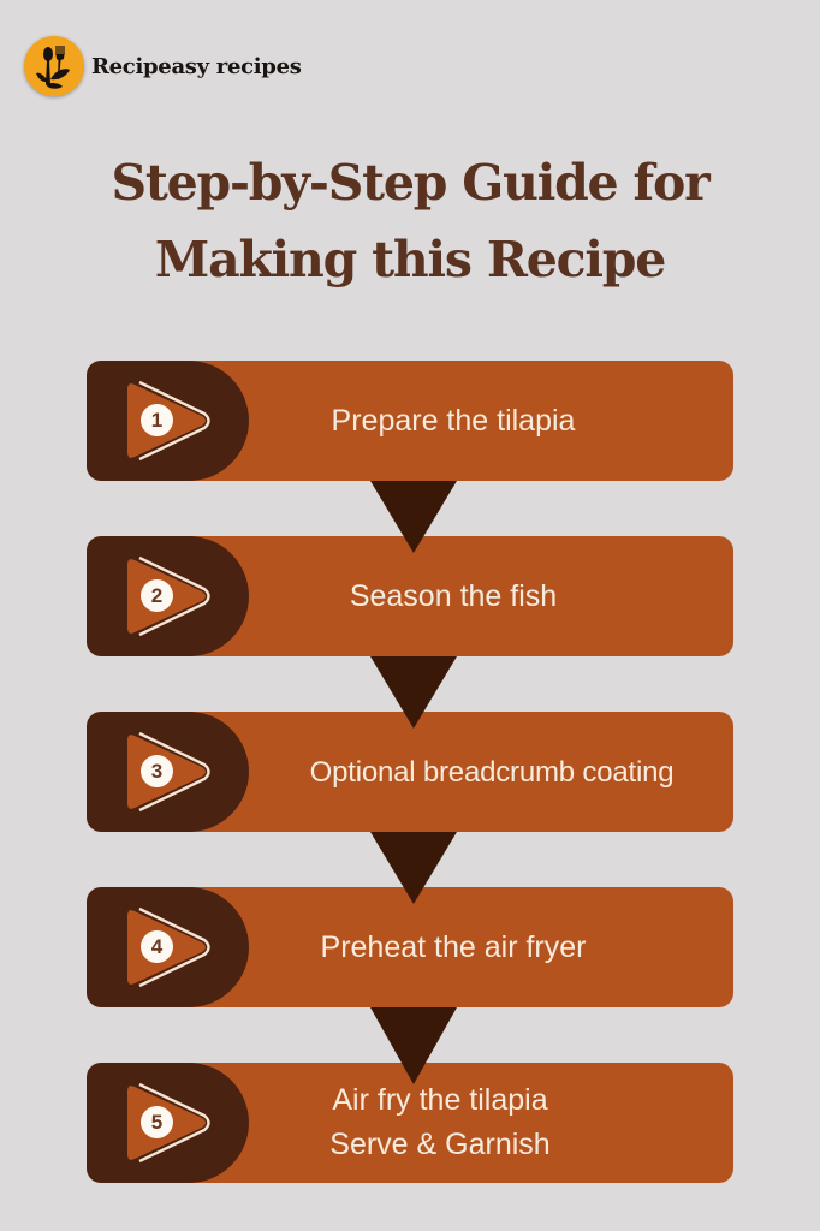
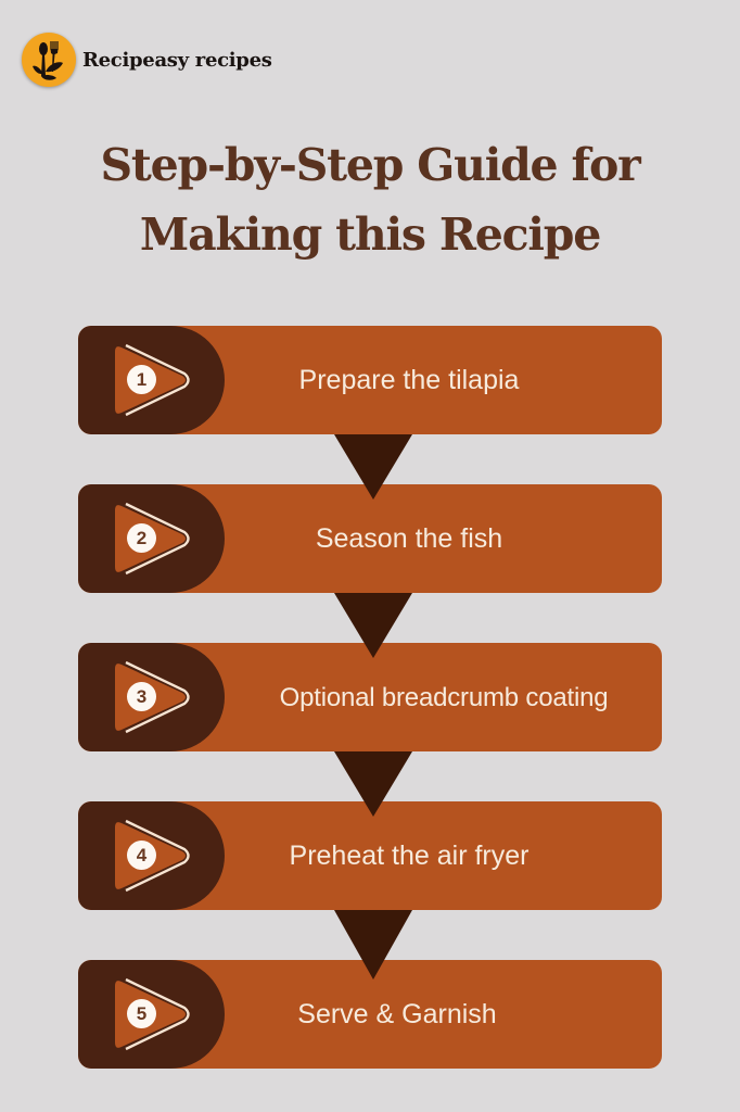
  Recipeasy recipes
  Step-by-Step Guide for
  Making this Recipe
  1
  Prepare the tilapia
  2
  Season the fish
  3
  Optional breadcrumb coating
  4
  Preheat the air fryer
  5
- Air fry the tilapia
  Serve & Garnish
